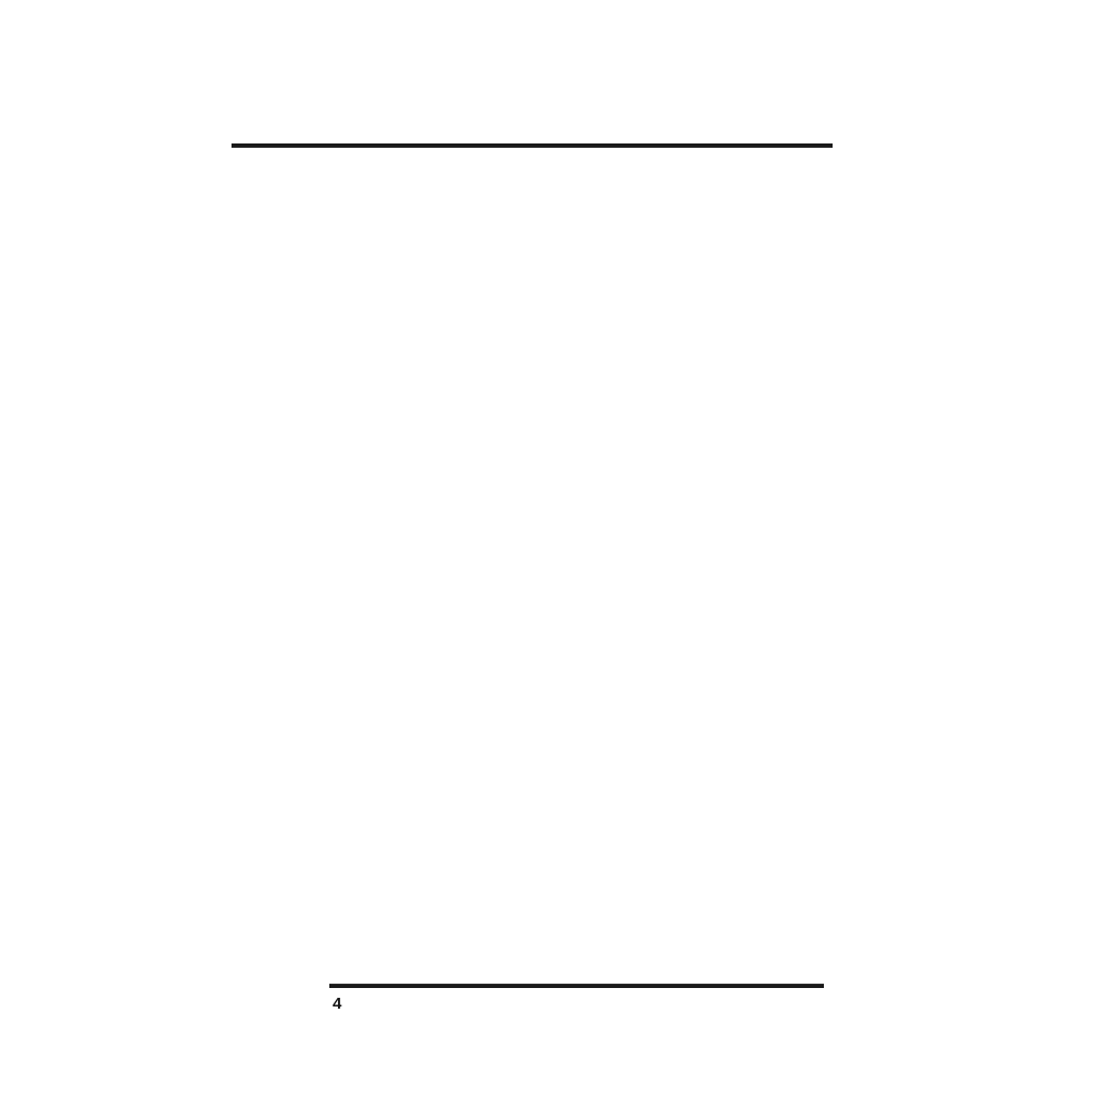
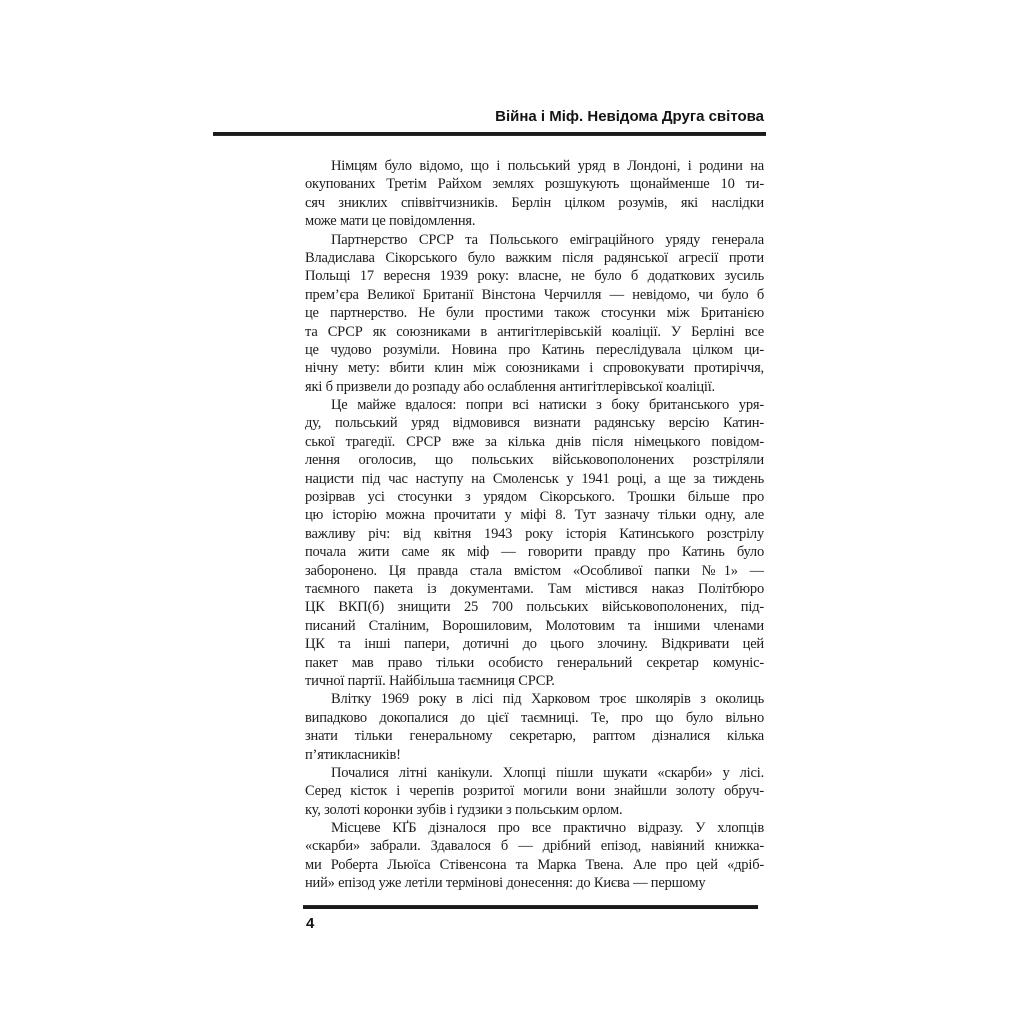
+ Війна і Міф. Невідома Друга світова
+ Німцям було відомо, що і польський уряд в Лондоні, і родини на
+ окупованих Третім Райхом землях розшукують щонайменше 10 ти-
+ сяч зниклих співвітчизників. Берлін цілком розумів, які наслідки
+ може мати це повідомлення.
+ Партнерство СРСР та Польського еміграційного уряду генерала
+ Владислава Сікорського було важким після радянської агресії проти
+ Польщі 17 вересня 1939 року: власне, не було б додаткових зусиль
+ прем’єра Великої Британії Вінстона Черчилля — невідомо, чи було б
+ це партнерство. Не були простими також стосунки між Британією
+ та СРСР як союзниками в антигітлерівській коаліції. У Берліні все
+ це чудово розуміли. Новина про Катинь переслідувала цілком ци-
+ нічну мету: вбити клин між союзниками і спровокувати протиріччя,
+ які б призвели до розпаду або ослаблення антигітлерівської коаліції.
+ Це майже вдалося: попри всі натиски з боку британського уря-
+ ду, польський уряд відмовився визнати радянську версію Катин-
+ ської трагедії. СРСР вже за кілька днів після німецького повідом-
+ лення оголосив, що польських військовополонених розстріляли
+ нацисти під час наступу на Смоленськ у 1941 році, а ще за тиждень
+ розірвав усі стосунки з урядом Сікорського. Трошки більше про
+ цю історію можна прочитати у міфі 8. Тут зазначу тільки одну, але
+ важливу річ: від квітня 1943 року історія Катинського розстрілу
+ почала жити саме як міф — говорити правду про Катинь було
+ заборонено. Ця правда стала вмістом «Особливої папки №1» —
+ таємного пакета із документами. Там містився наказ Політбюро
+ ЦК ВКП(б) знищити 25 700 польських військовополонених, під-
+ писаний Сталіним, Ворошиловим, Молотовим та іншими членами
+ ЦК та інші папери, дотичні до цього злочину. Відкривати цей
+ пакет мав право тільки особисто генеральний секретар комуніс-
+ тичної партії. Найбільша таємниця СРСР.
+ Влітку 1969 року в лісі під Харковом троє школярів з околиць
+ випадково докопалися до цієї таємниці. Те, про що було вільно
+ знати тільки генеральному секретарю, раптом дізналися кілька
+ п’ятикласників!
+ Почалися літні канікули. Хлопці пішли шукати «скарби» у лісі.
+ Серед кісток і черепів розритої могили вони знайшли золоту обруч-
+ ку, золоті коронки зубів і ґудзики з польським орлом.
+ Місцеве КҐБ дізналося про все практично відразу. У хлопців
+ «скарби» забрали. Здавалося б — дрібний епізод, навіяний книжка-
+ ми Роберта Льюїса Стівенсона та Марка Твена. Але про цей «дріб-
+ ний» епізод уже летіли термінові донесення: до Києва — першому
  4
